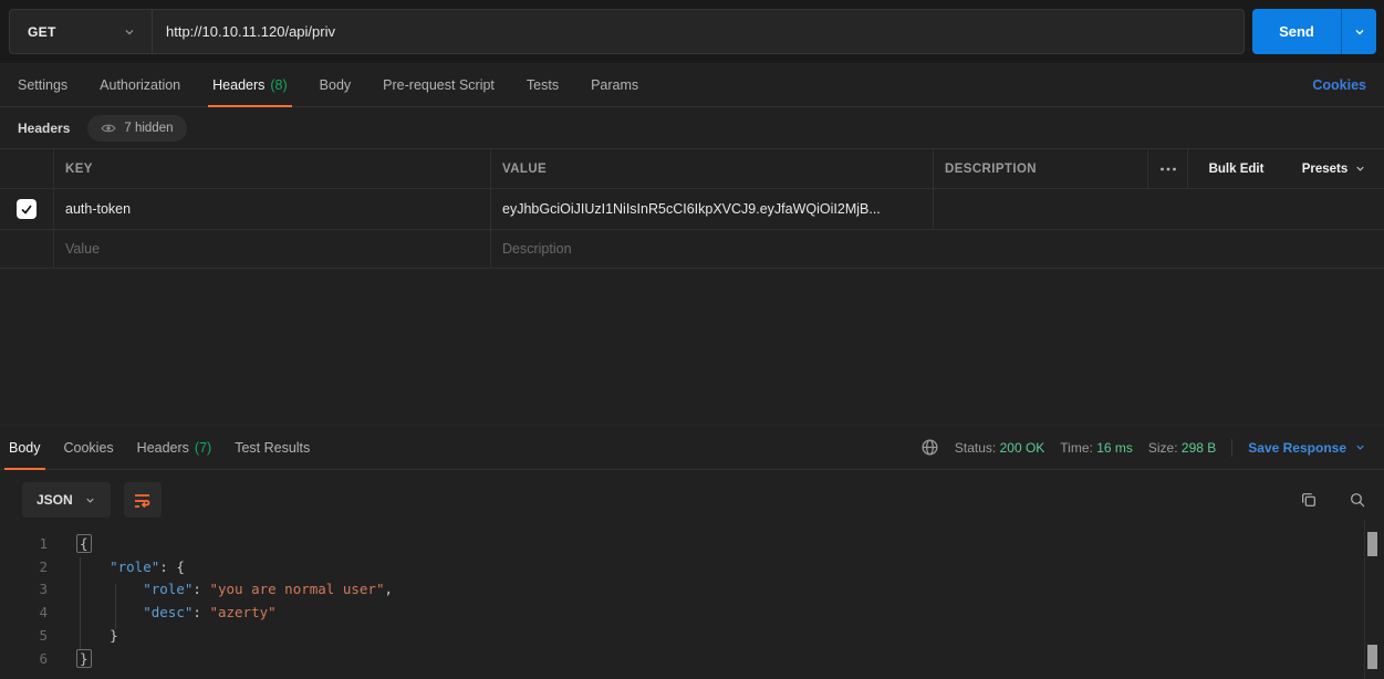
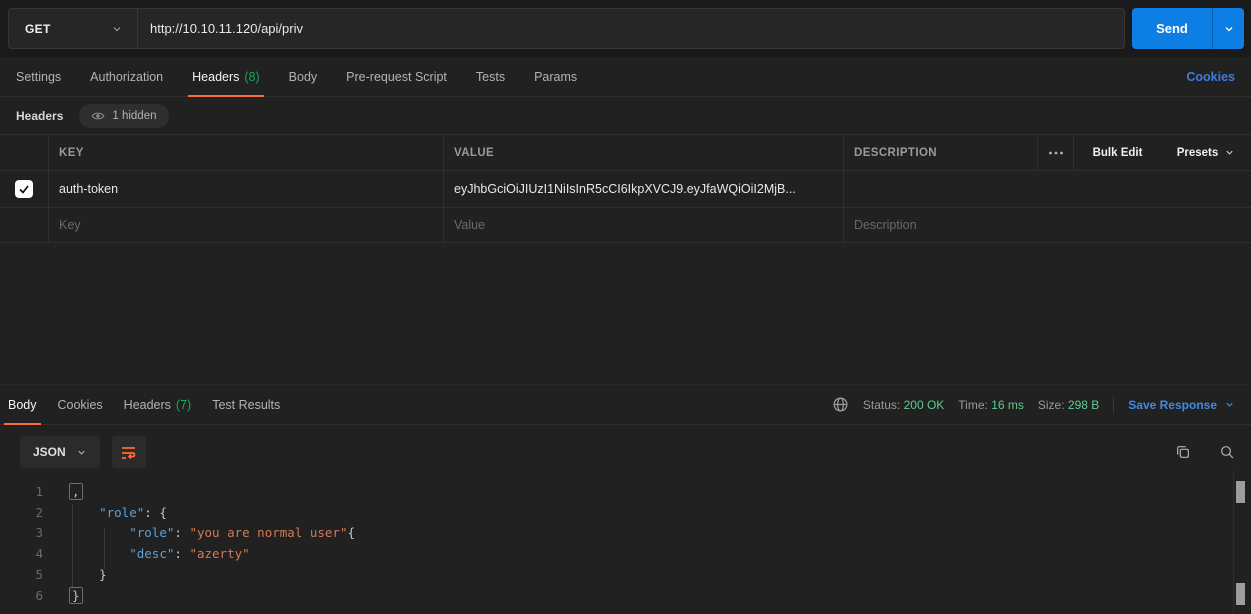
  GET
  http://10.10.11.120/api/priv
  Send
  Settings
  Authorization
  Headers
  (8)
  Body
  Pre-request Script
  Tests
  Params
  Cookies
  Headers
- 7 hidden
+ 1 hidden
  KEY
  VALUE
  DESCRIPTION
  Bulk Edit
  Presets
  auth-token
  eyJhbGciOiJIUzI1NiIsInR5cCI6IkpXVCJ9.eyJfaWQiOiI2MjB...
+ Key
  Value
  Description
  Body
  Cookies
  Headers
  (7)
  Test Results
  Status: 200 OK
  Time: 16 ms
  Size: 298 B
  Save Response
  JSON
  1
- {
+ ,
  2
  "role": {
  3
- "role": "you are normal user",
+ "role": "you are normal user"{
  4
  "desc": "azerty"
  5
  }
  6
  }
